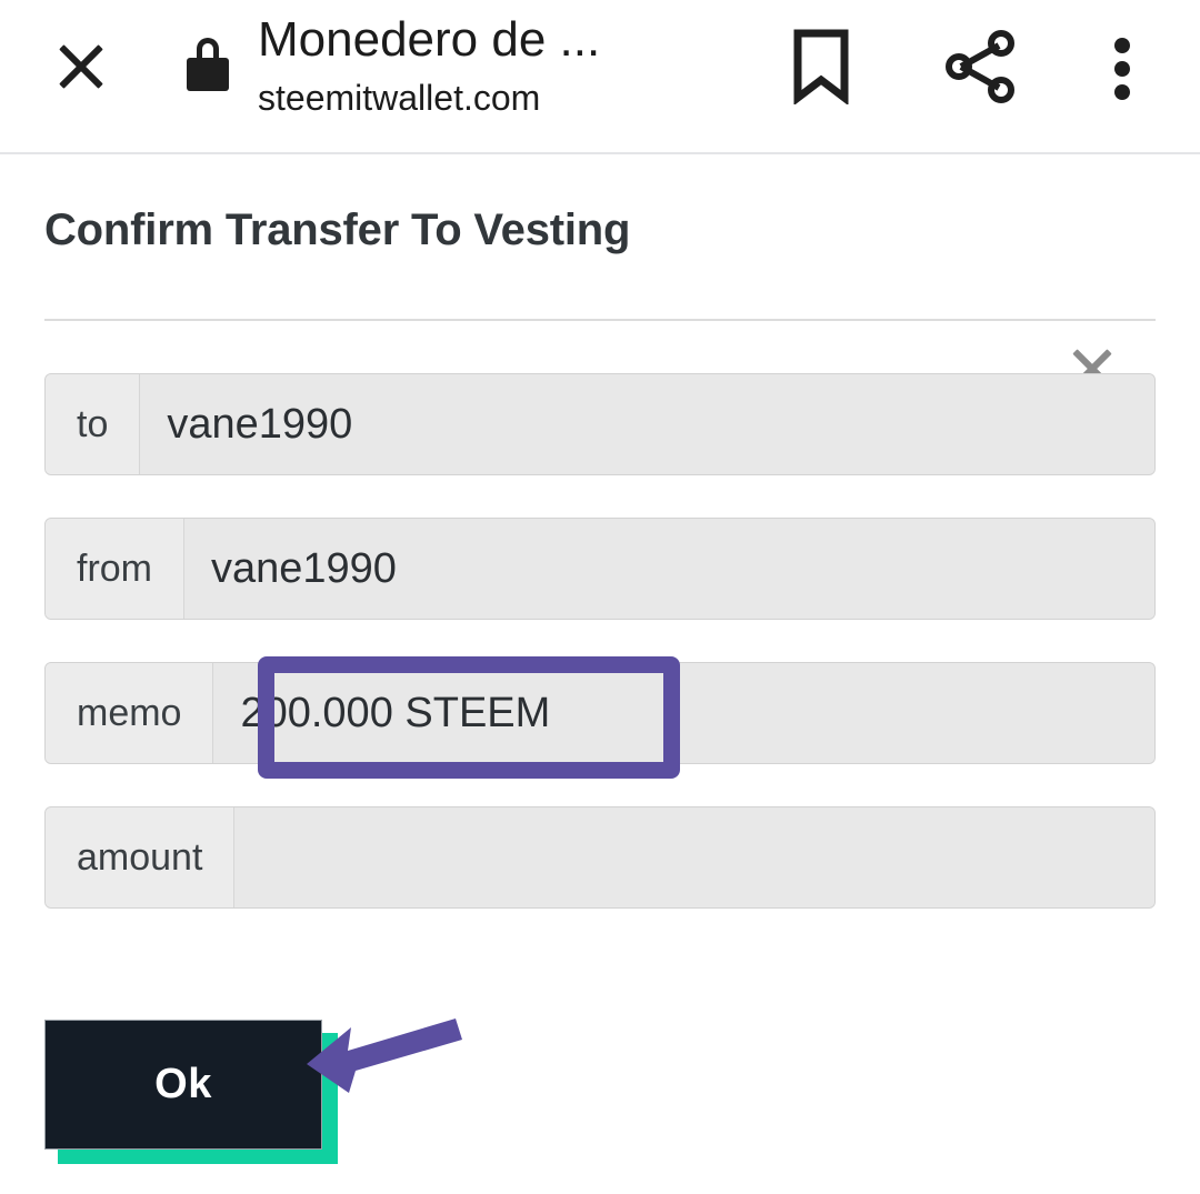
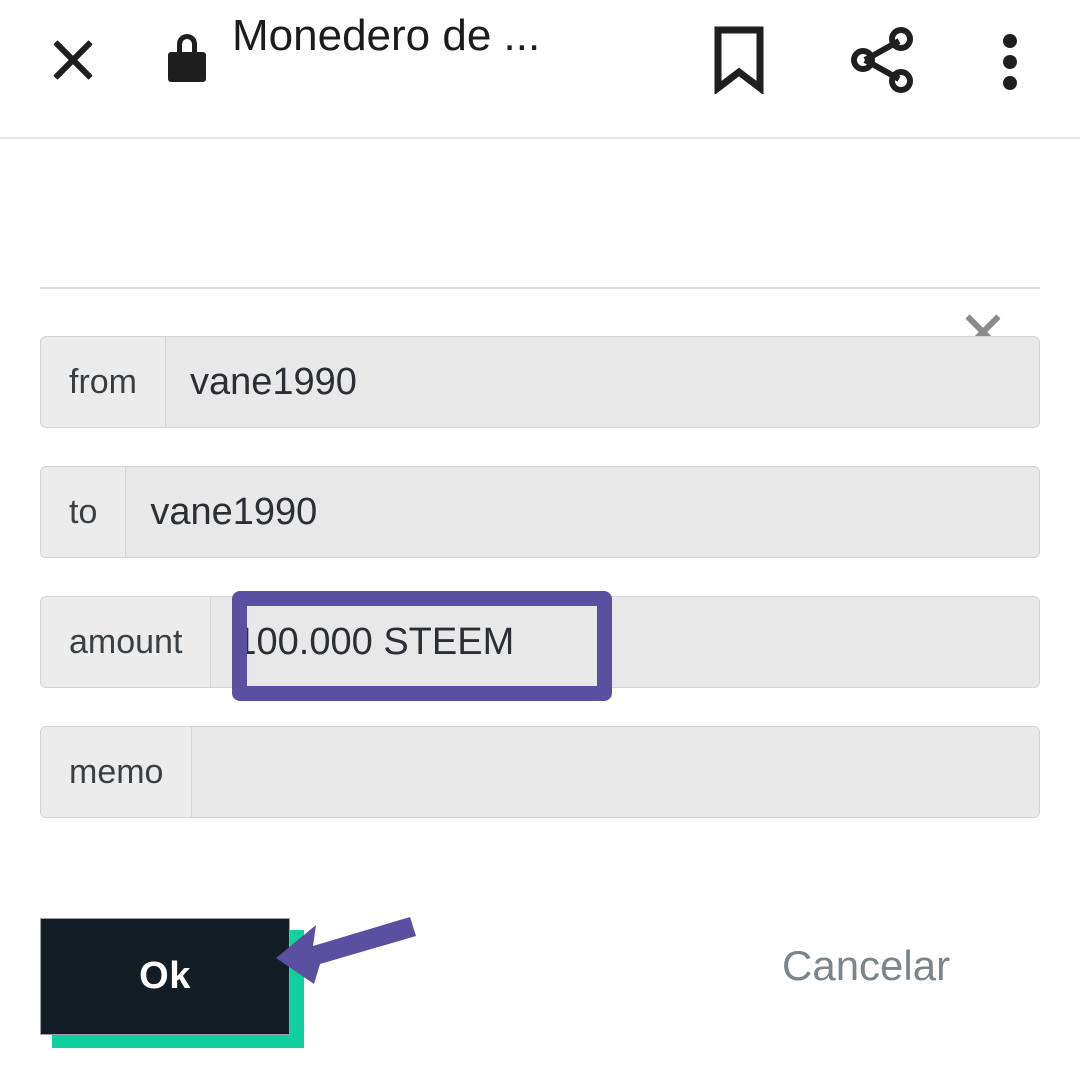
  Monedero de ...
- steemitwallet.com
- Confirm Transfer To Vesting
- to
+ from
  vane1990
- from
+ to
  vane1990
- memo
+ amount
- 200.000 STEEM
+ 100.000 STEEM
- amount
+ memo
  Ok
+ Cancelar
